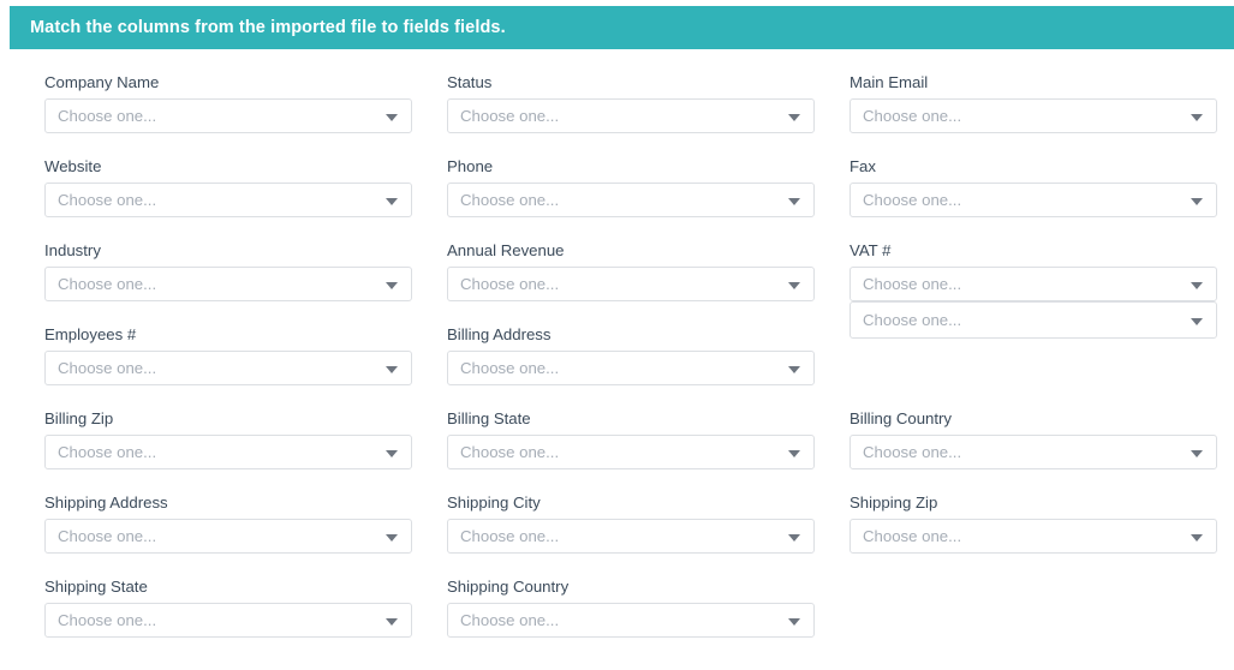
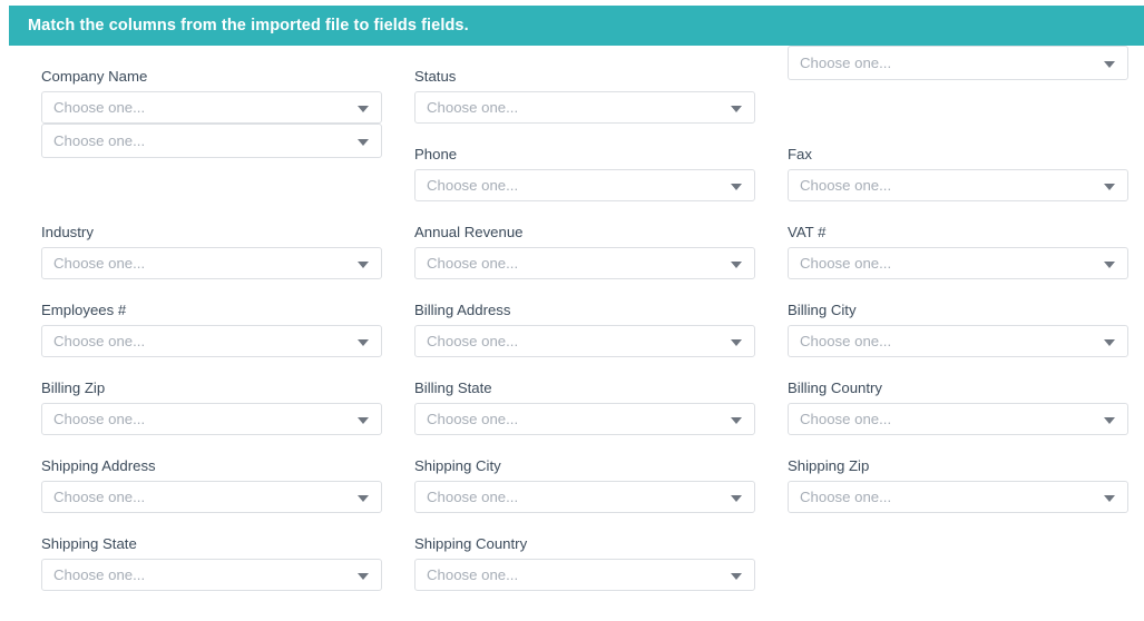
  Match the columns from the imported file to fields fields.
  Company Name
  Choose one...
  Status
  Choose one...
- Main Email
  Choose one...
- Website
  Choose one...
  Phone
  Choose one...
  Fax
  Choose one...
  Industry
  Choose one...
  Annual Revenue
  Choose one...
  VAT #
  Choose one...
  Employees #
  Choose one...
  Billing Address
  Choose one...
+ Billing City
  Choose one...
  Billing Zip
  Choose one...
  Billing State
  Choose one...
  Billing Country
  Choose one...
  Shipping Address
  Choose one...
  Shipping City
  Choose one...
  Shipping Zip
  Choose one...
  Shipping State
  Choose one...
  Shipping Country
  Choose one...
